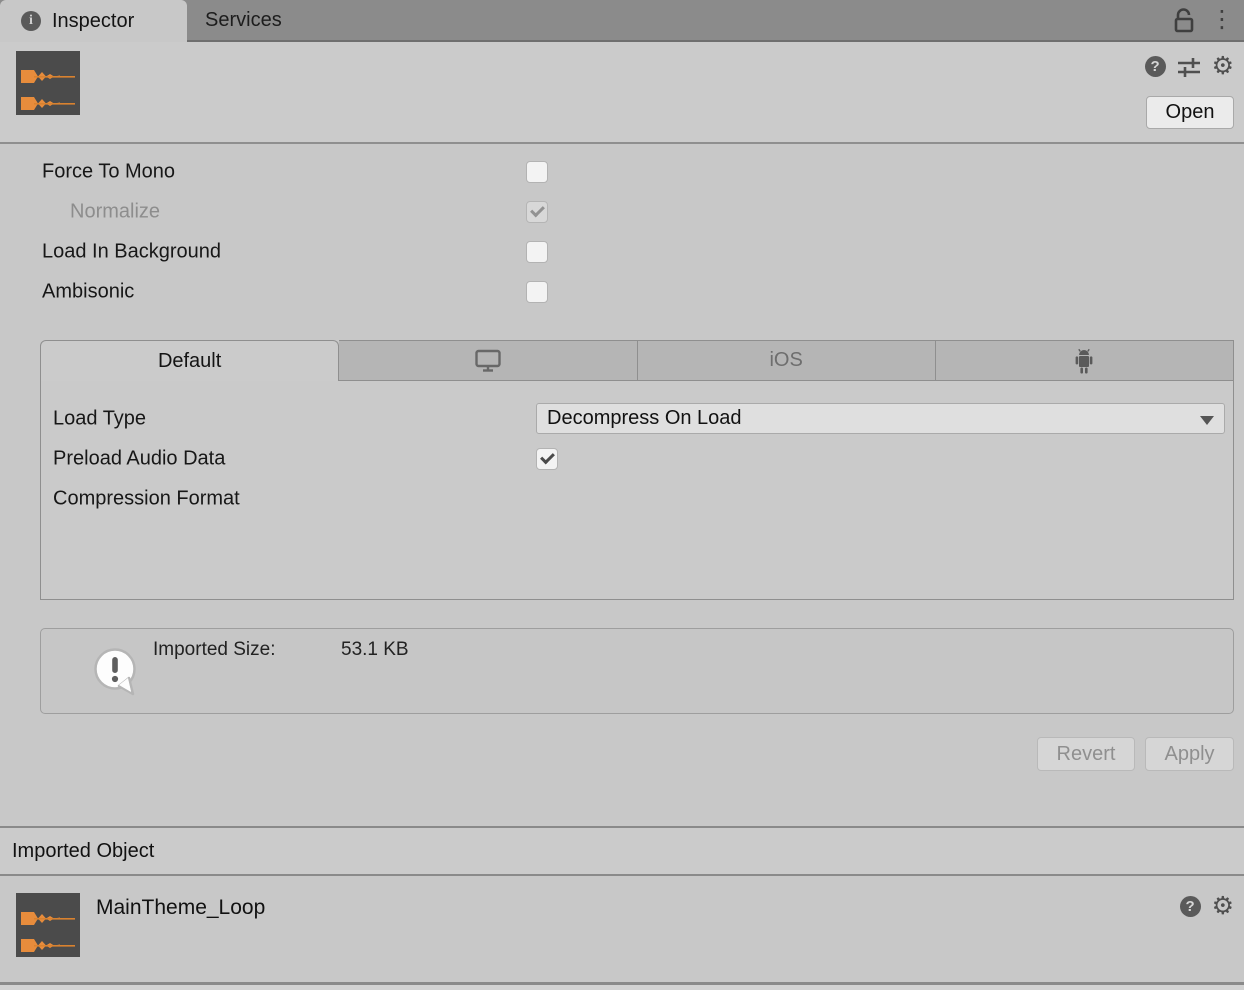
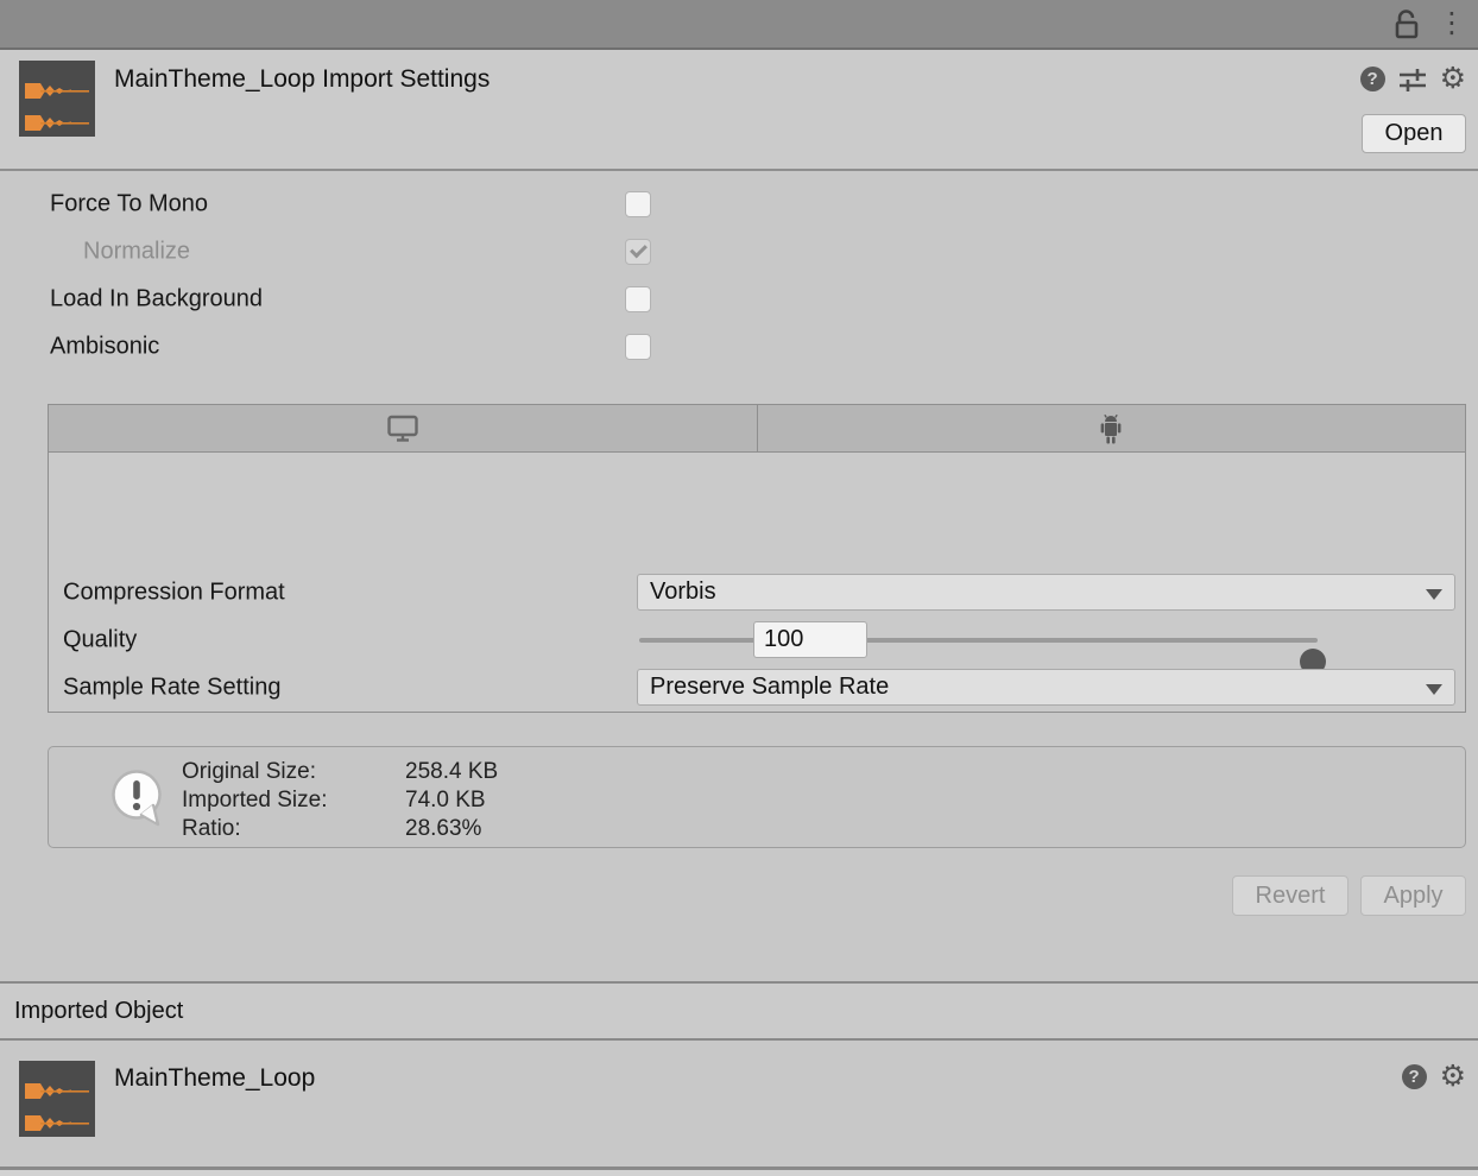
- i
- Inspector
- Services
  ⋮
+ MainTheme_Loop Import Settings
  ?
  ⚙
  Open
  Force To Mono
  Normalize
  Load In Background
  Ambisonic
- Default
- iOS
- Load Type
- Decompress On Load
- Preload Audio Data
  Compression Format
+ Vorbis
+ Quality
+ 100
+ Sample Rate Setting
+ Preserve Sample Rate
+ Original Size:
+ 258.4 KB
  Imported Size:
- 53.1 KB
+ 74.0 KB
+ Ratio:
+ 28.63%
  Revert
  Apply
  Imported Object
  MainTheme_Loop
  ?
  ⚙
